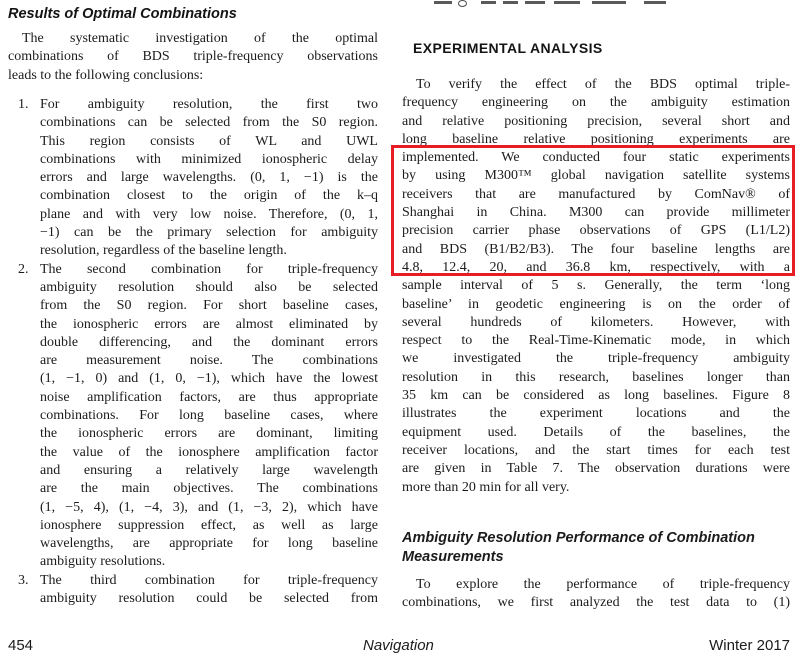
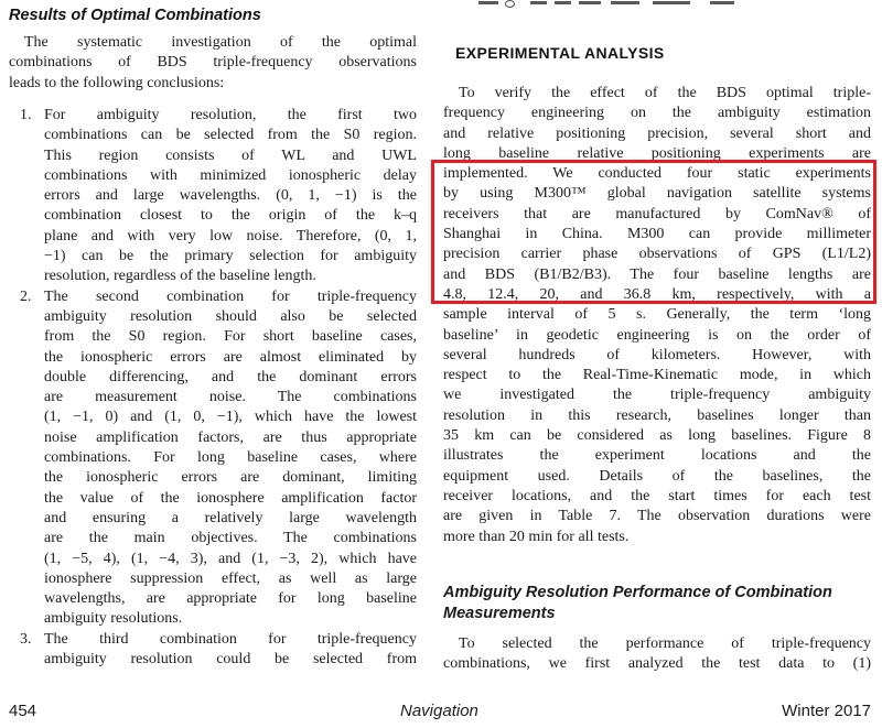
  Results of Optimal Combinations
  The systematic investigation of the optimal
  combinations of BDS triple-frequency observations
  leads to the following conclusions:
  1.
  For ambiguity resolution, the first two
  combinations can be selected from the S0 region.
  This region consists of WL and UWL
  combinations with minimized ionospheric delay
  errors and large wavelengths. (0, 1, −1) is the
  combination closest to the origin of the k–q
  plane and with very low noise. Therefore, (0, 1,
  −1) can be the primary selection for ambiguity
  resolution, regardless of the baseline length.
  2.
  The second combination for triple-frequency
  ambiguity resolution should also be selected
  from the S0 region. For short baseline cases,
  the ionospheric errors are almost eliminated by
  double differencing, and the dominant errors
  are measurement noise. The combinations
  (1, −1, 0) and (1, 0, −1), which have the lowest
  noise amplification factors, are thus appropriate
  combinations. For long baseline cases, where
  the ionospheric errors are dominant, limiting
  the value of the ionosphere amplification factor
  and ensuring a relatively large wavelength
  are the main objectives. The combinations
  (1, −5, 4), (1, −4, 3), and (1, −3, 2), which have
  ionosphere suppression effect, as well as large
  wavelengths, are appropriate for long baseline
  ambiguity resolutions.
  3.
  The third combination for triple-frequency
  ambiguity resolution could be selected from
  EXPERIMENTAL ANALYSIS
  To verify the effect of the BDS optimal triple-
  frequency engineering on the ambiguity estimation
  and relative positioning precision, several short and
  long baseline relative positioning experiments are
  implemented. We conducted four static experiments
  by using M300™ global navigation satellite systems
  receivers that are manufactured by ComNav® of
  Shanghai in China. M300 can provide millimeter
  precision carrier phase observations of GPS (L1/L2)
  and BDS (B1/B2/B3). The four baseline lengths are
  4.8, 12.4, 20, and 36.8 km, respectively, with a
  sample interval of 5 s. Generally, the term ‘long
  baseline’ in geodetic engineering is on the order of
  several hundreds of kilometers. However, with
  respect to the Real-Time-Kinematic mode, in which
  we investigated the triple-frequency ambiguity
  resolution in this research, baselines longer than
  35 km can be considered as long baselines. Figure 8
  illustrates the experiment locations and the
  equipment used. Details of the baselines, the
  receiver locations, and the start times for each test
  are given in Table 7. The observation durations were
- more than 20 min for all very.
+ more than 20 min for all tests.
  Ambiguity Resolution Performance of Combination
  Measurements
- To explore the performance of triple-frequency
+ To selected the performance of triple-frequency
  combinations, we first analyzed the test data to (1)
  454
  Navigation
  Winter 2017
